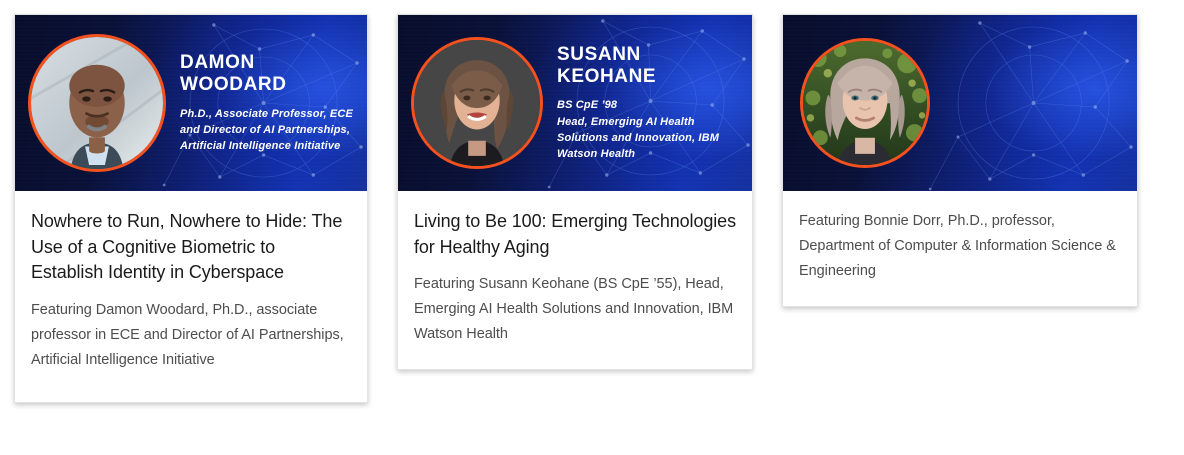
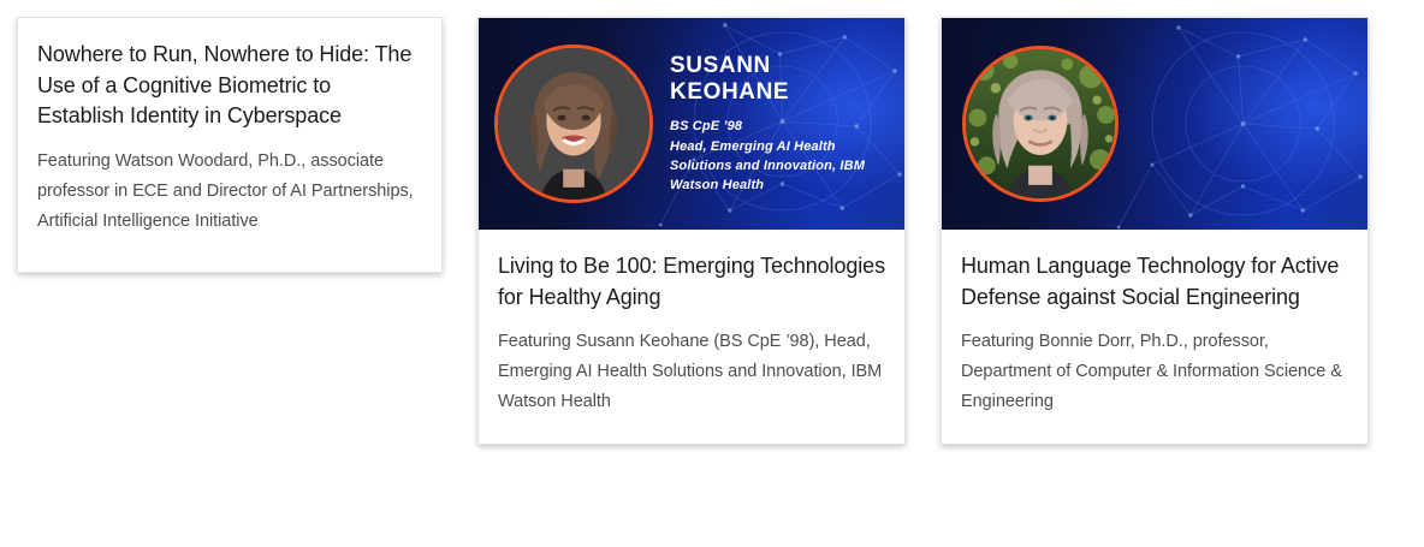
- DAMON WOODARD
- Ph.D., Associate Professor, ECE and Director of AI Partnerships, Artificial Intelligence Initiative
  Nowhere to Run, Nowhere to Hide: The Use of a Cognitive Biometric to Establish Identity in Cyberspace
- Featuring Damon Woodard, Ph.D., associate professor in ECE and Director of AI Partnerships, Artificial Intelligence Initiative
+ Featuring Watson Woodard, Ph.D., associate professor in ECE and Director of AI Partnerships, Artificial Intelligence Initiative
  SUSANN KEOHANE
  BS CpE ’98
  Head, Emerging AI Health Solutions and Innovation, IBM Watson Health
  Living to Be 100: Emerging Technologies for Healthy Aging
- Featuring Susann Keohane (BS CpE ’55), Head, Emerging AI Health Solutions and Innovation, IBM Watson Health
+ Featuring Susann Keohane (BS CpE ’98), Head, Emerging AI Health Solutions and Innovation, IBM Watson Health
+ Human Language Technology for Active Defense against Social Engineering
  Featuring Bonnie Dorr, Ph.D., professor, Department of Computer & Information Science & Engineering
